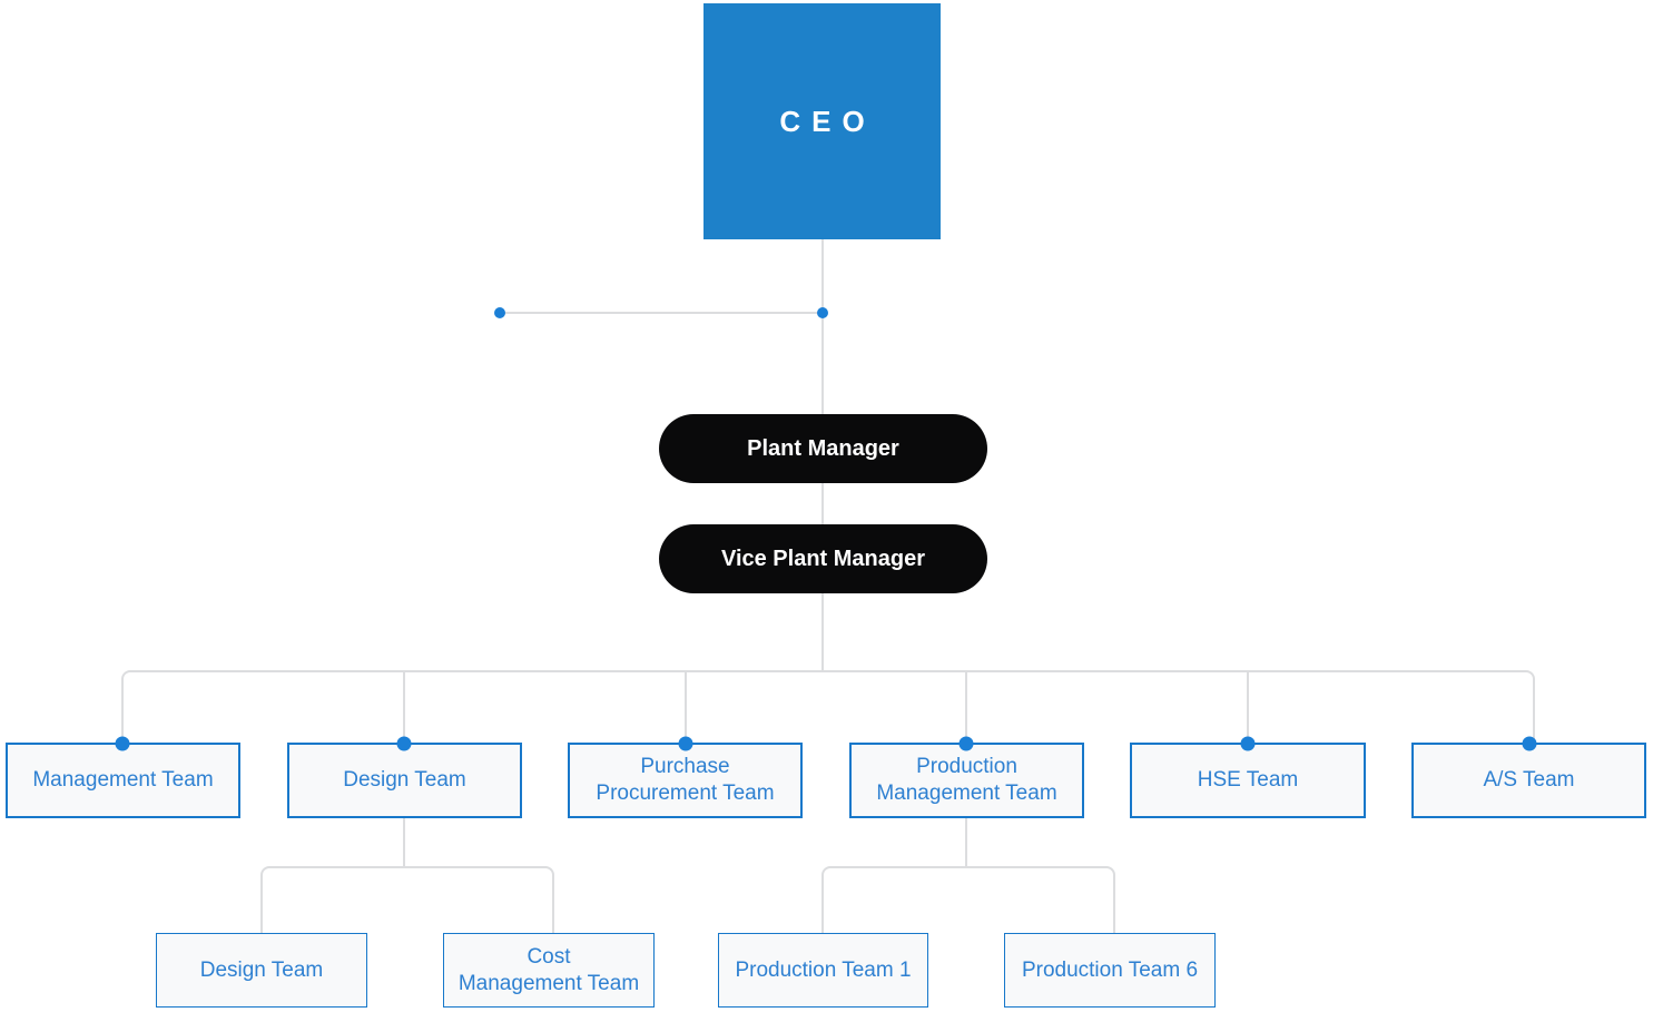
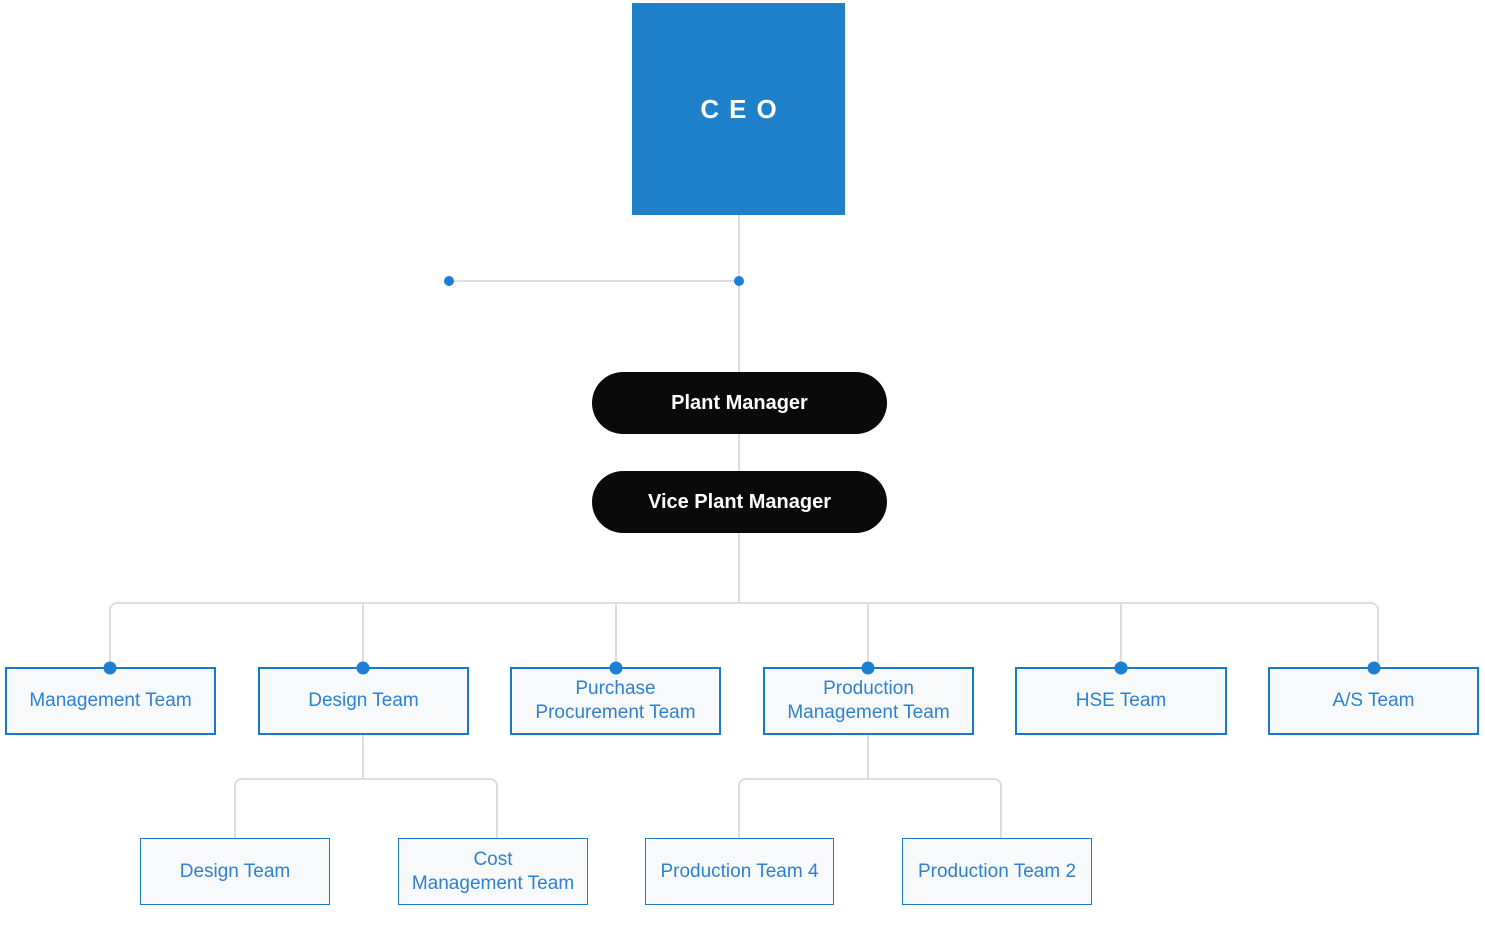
  CEO
  Plant Manager
  Vice Plant Manager
  Management Team
  Design Team
  Purchase
  Procurement Team
  Production
  Management Team
  HSE Team
  A/S Team
  Design Team
  Cost
  Management Team
- Production Team 1
+ Production Team 4
- Production Team 6
+ Production Team 2
